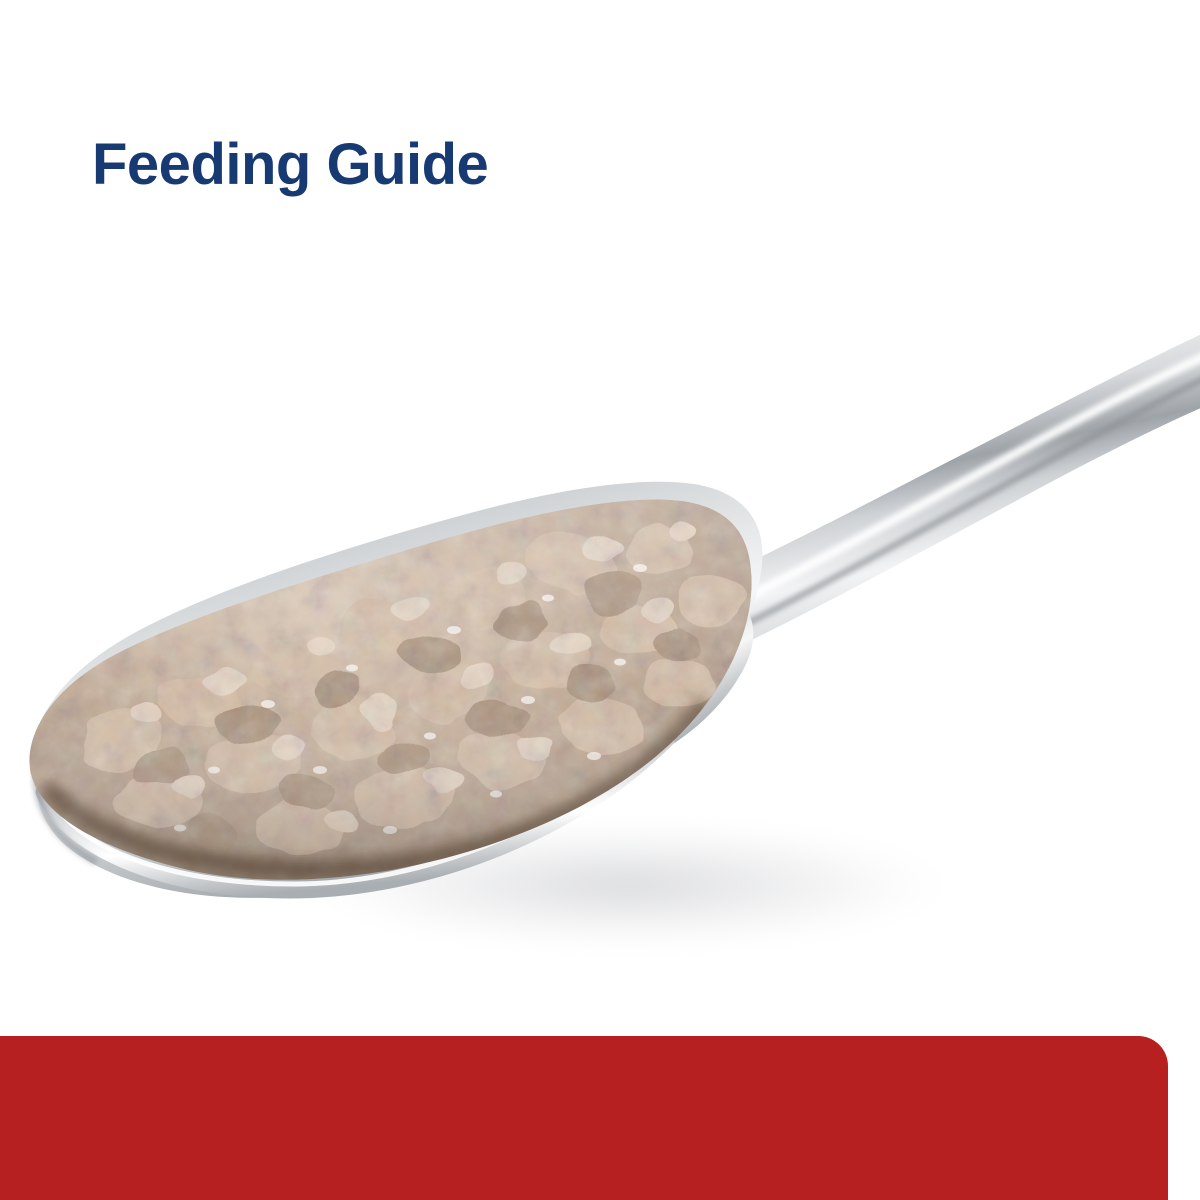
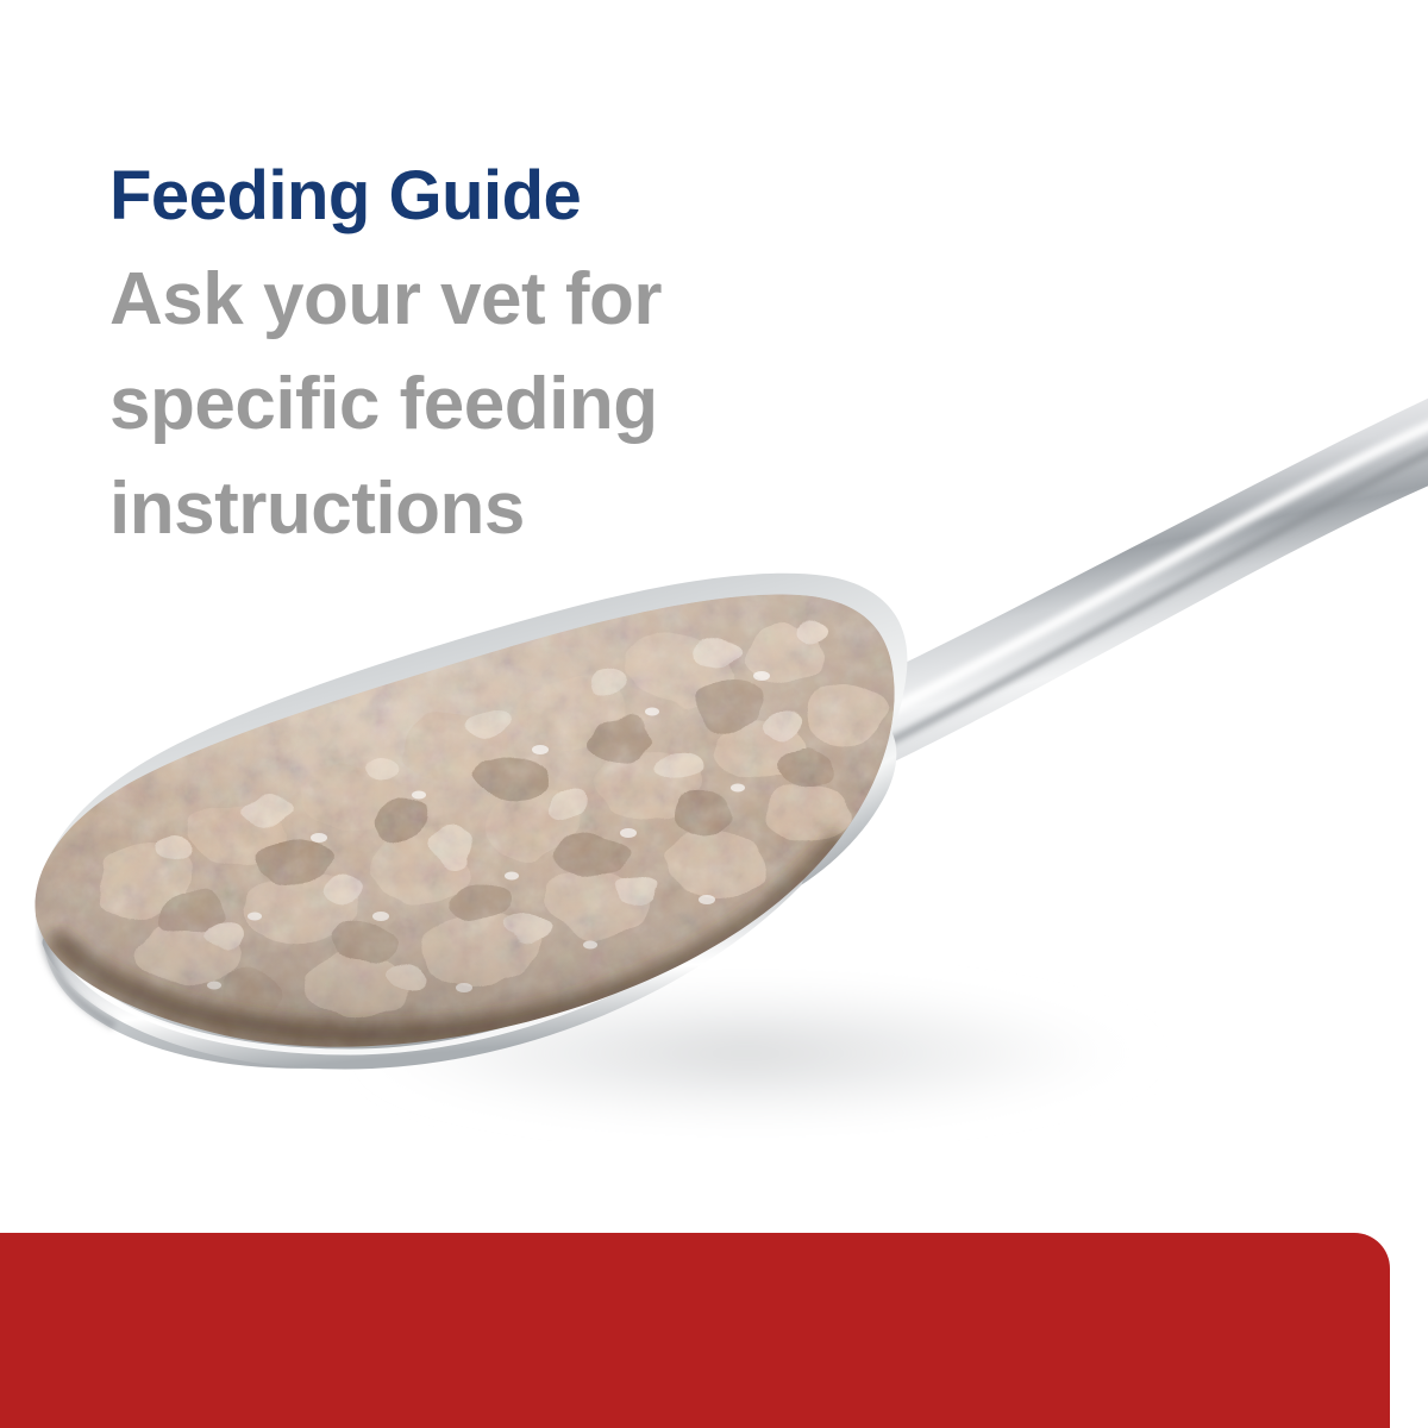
  Feeding Guide
+ Ask your vet for specific feeding instructions
